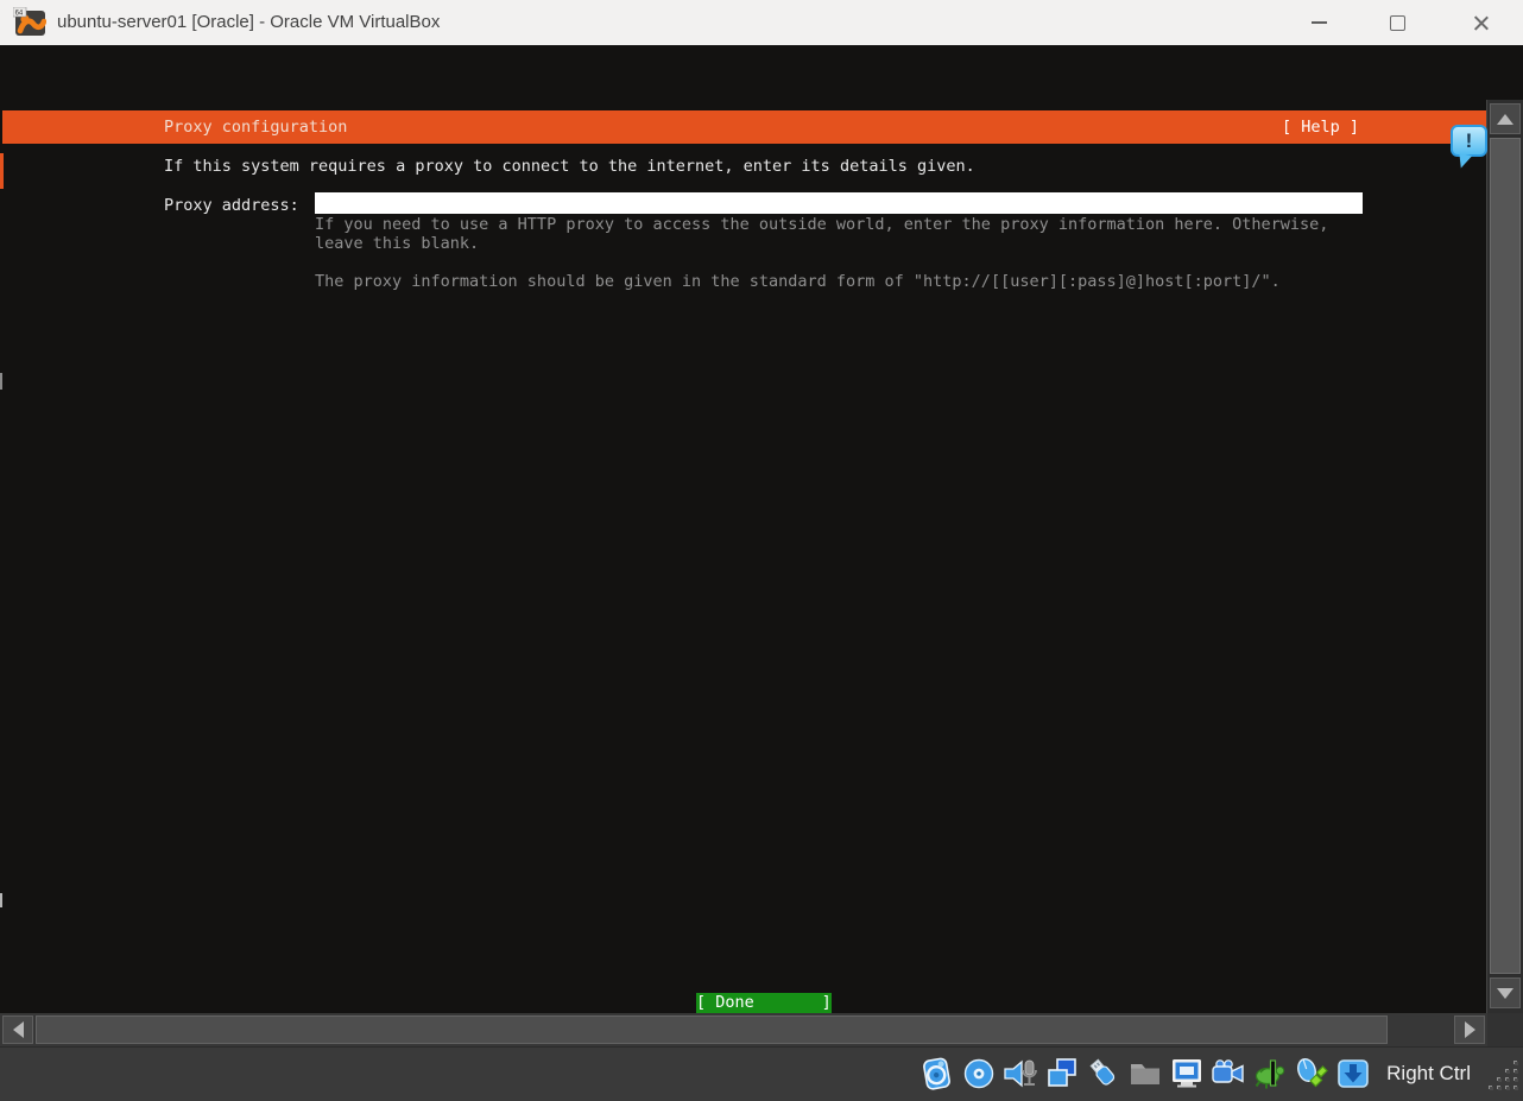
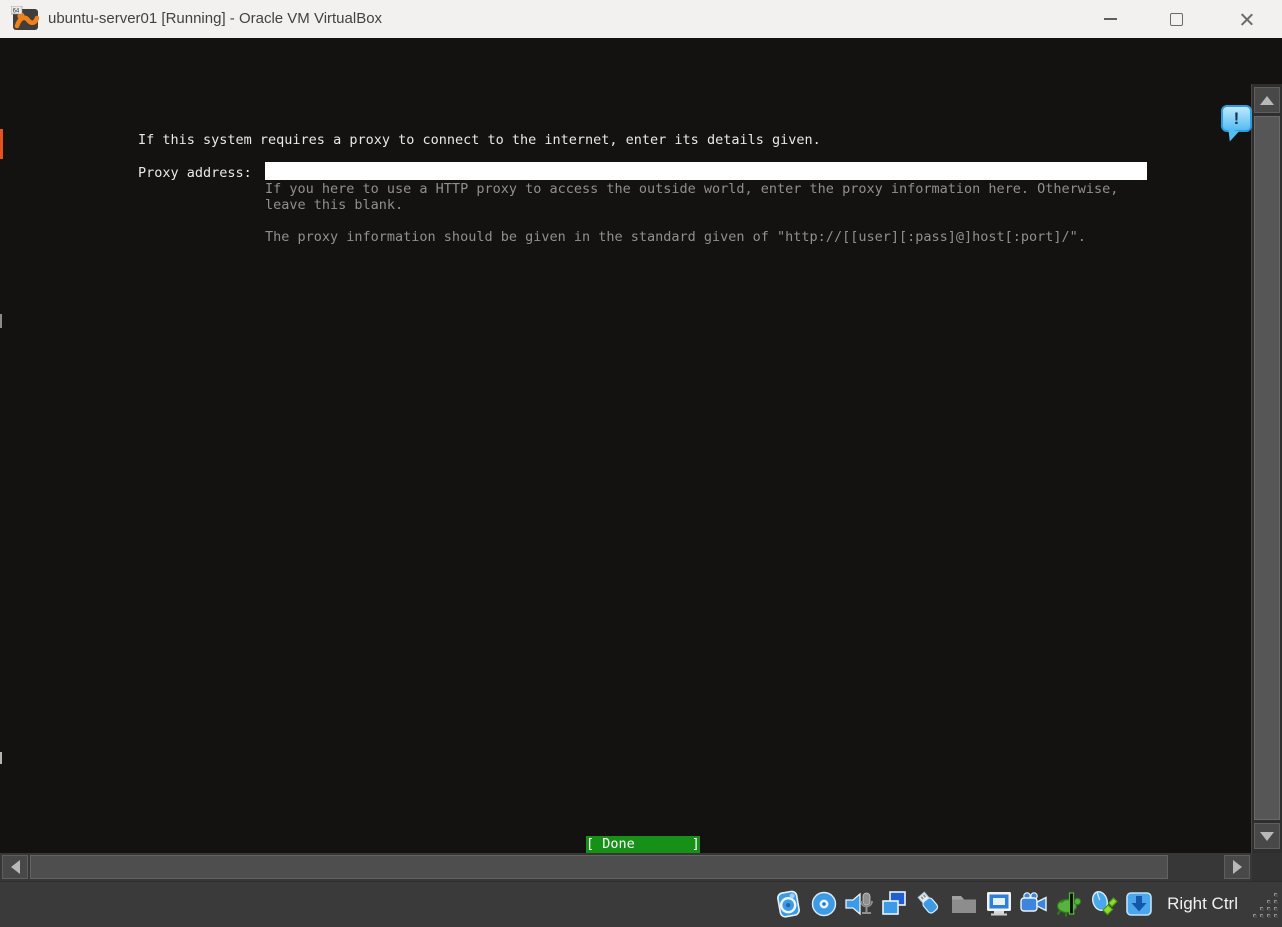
- ubuntu-server01 [Oracle] - Oracle VM VirtualBox
+ ubuntu-server01 [Running] - Oracle VM VirtualBox
- Proxy configuration
- [ Help ]
  If this system requires a proxy to connect to the internet, enter its details given.
  Proxy address:
- If you need to use a HTTP proxy to access the outside world, enter the proxy information here. Otherwise,
+ If you here to use a HTTP proxy to access the outside world, enter the proxy information here. Otherwise,
  leave this blank.
- The proxy information should be given in the standard form of "http://[[user][:pass]@]host[:port]/".
+ The proxy information should be given in the standard given of "http://[[user][:pass]@]host[:port]/".
  [ Done ]
  !
  Right Ctrl
